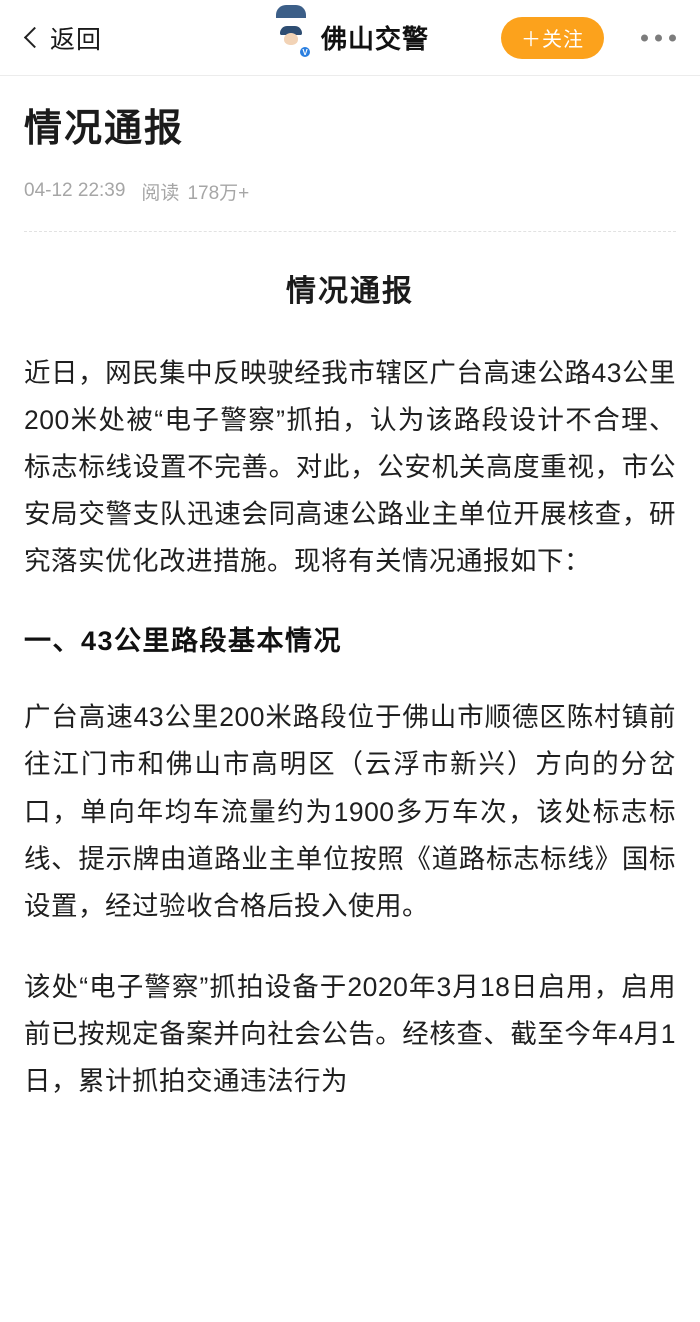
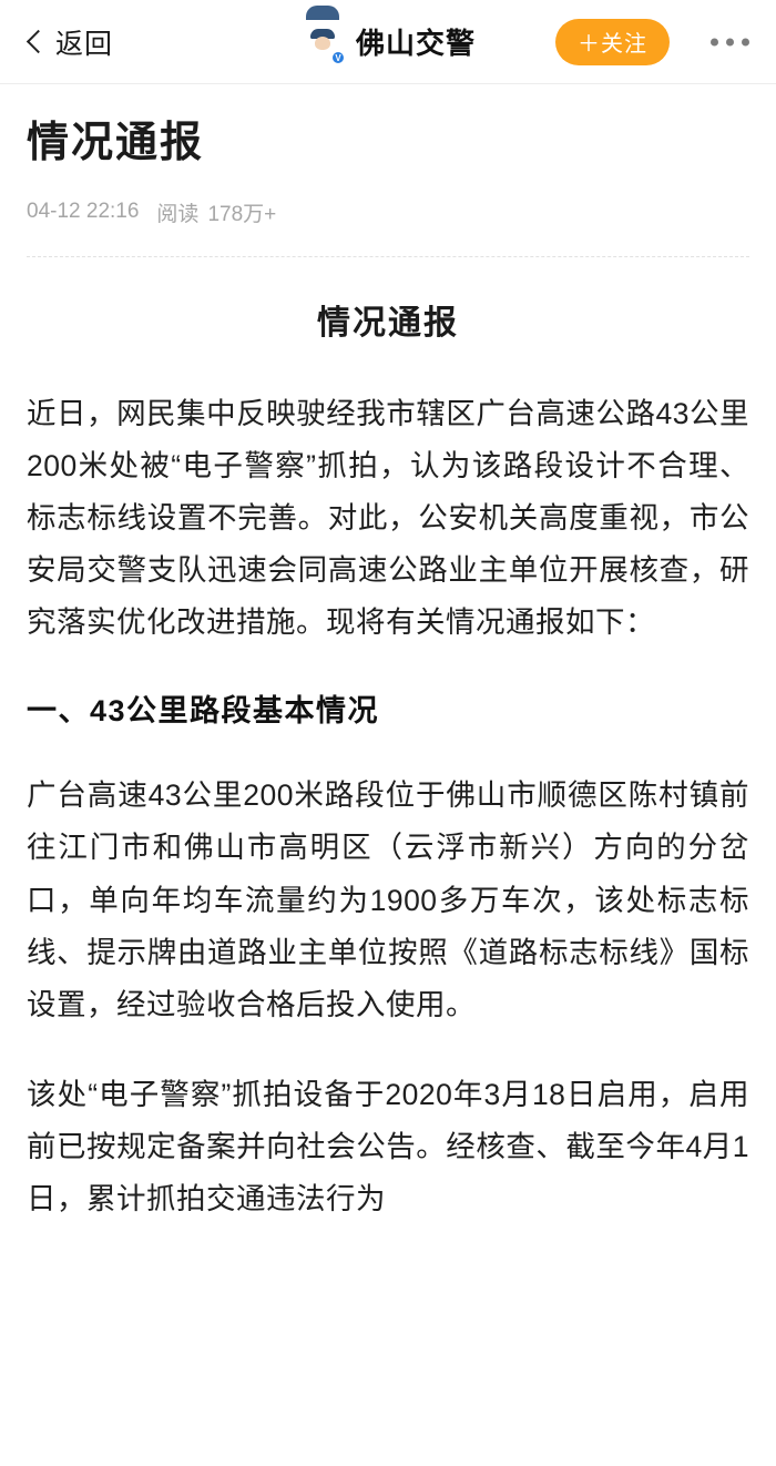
  返回
  V
  佛山交警
  ＋关注
  情况通报
- 04-12 22:39
+ 04-12 22:16
  阅读
  178万+
  情况通报
  近日，网民集中反映驶经我市辖区广台高速公路43公里200米处被“电子警察”抓拍，认为该路段设计不合理、标志标线设置不完善。对此，公安机关高度重视，市公安局交警支队迅速会同高速公路业主单位开展核查，研究落实优化改进措施。现将有关情况通报如下：
  一、43公里路段基本情况
  广台高速43公里200米路段位于佛山市顺德区陈村镇前往江门市和佛山市高明区（云浮市新兴）方向的分岔口，单向年均车流量约为1900多万车次，该处标志标线、提示牌由道路业主单位按照《道路标志标线》国标设置，经过验收合格后投入使用。
  该处“电子警察”抓拍设备于2020年3月18日启用，启用前已按规定备案并向社会公告。经核查、截至今年4月1日，累计抓拍交通违法行为
